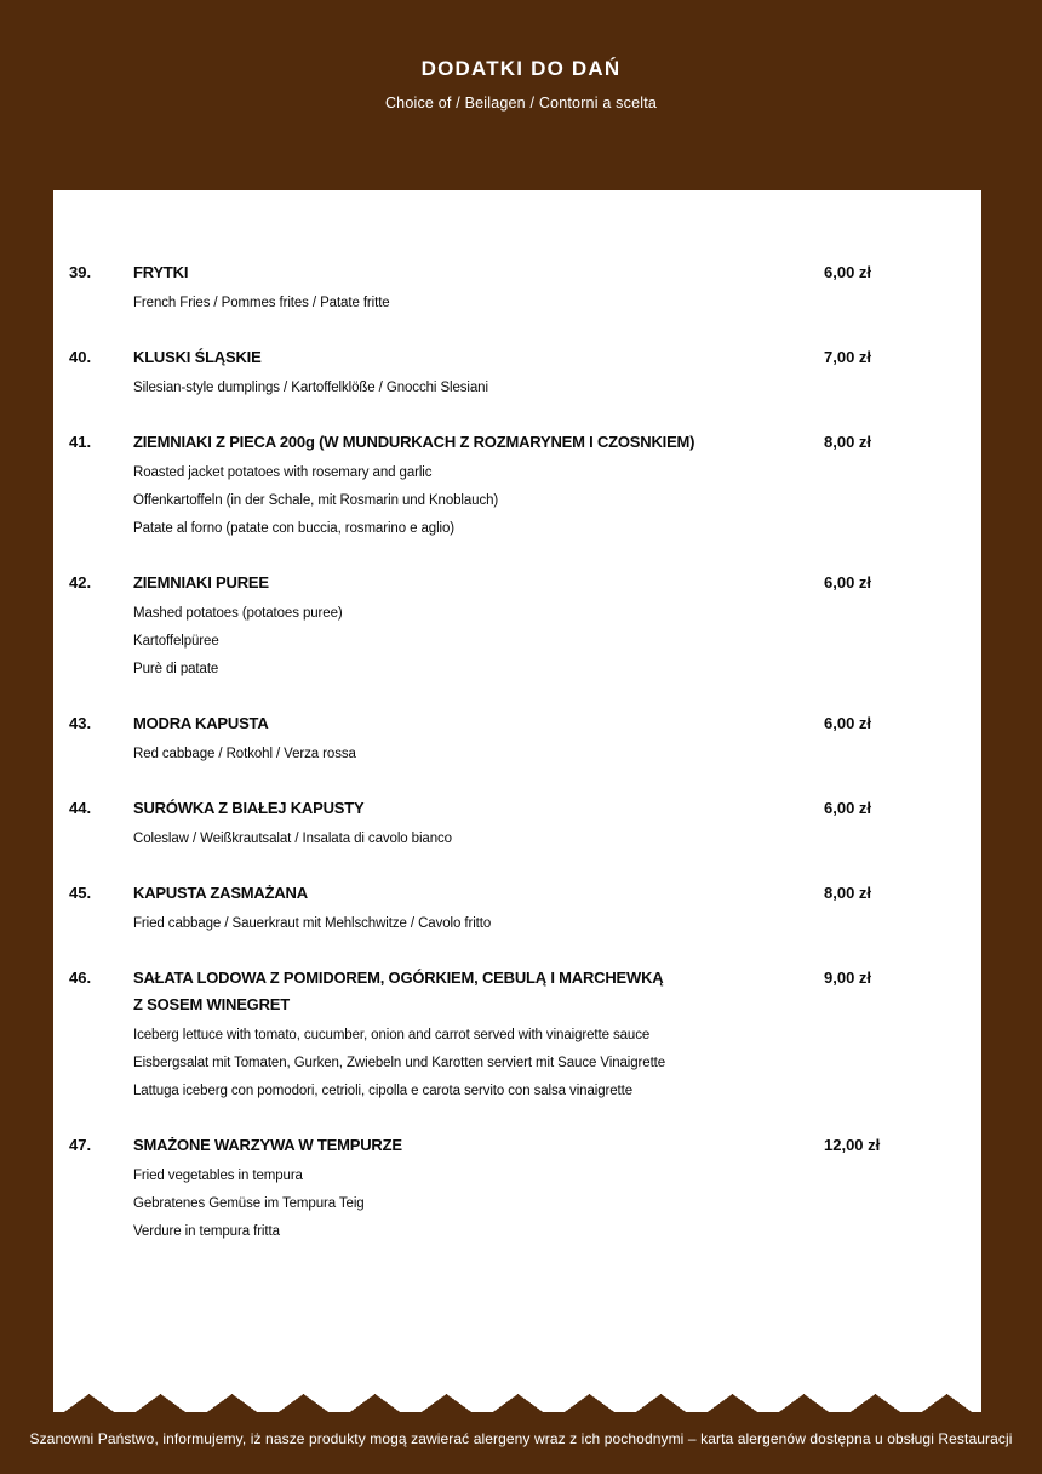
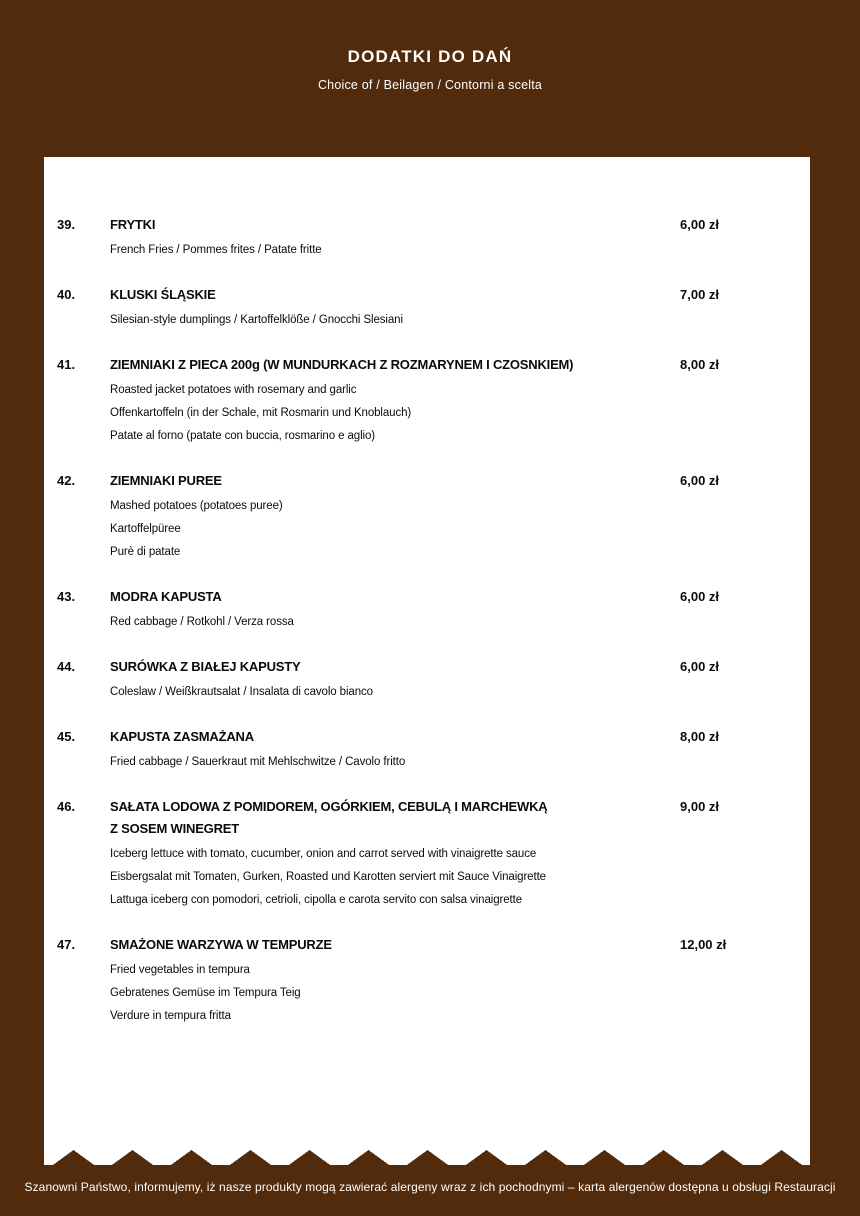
  DODATKI DO DAŃ
  Choice of / Beilagen / Contorni a scelta
  39.
  FRYTKI
  French Fries / Pommes frites / Patate fritte
  6,00 zł
  40.
  KLUSKI ŚLĄSKIE
  Silesian-style dumplings / Kartoffelklöße / Gnocchi Slesiani
  7,00 zł
  41.
  ZIEMNIAKI Z PIECA 200g (W MUNDURKACH Z ROZMARYNEM I CZOSNKIEM)
  Roasted jacket potatoes with rosemary and garlic
  Offenkartoffeln (in der Schale, mit Rosmarin und Knoblauch)
  Patate al forno (patate con buccia, rosmarino e aglio)
  8,00 zł
  42.
  ZIEMNIAKI PUREE
  Mashed potatoes (potatoes puree)
  Kartoffelpüree
  Purè di patate
  6,00 zł
  43.
  MODRA KAPUSTA
  Red cabbage / Rotkohl / Verza rossa
  6,00 zł
  44.
  SURÓWKA Z BIAŁEJ KAPUSTY
  Coleslaw / Weißkrautsalat / Insalata di cavolo bianco
  6,00 zł
  45.
  KAPUSTA ZASMAŻANA
  Fried cabbage / Sauerkraut mit Mehlschwitze / Cavolo fritto
  8,00 zł
  46.
  SAŁATA LODOWA Z POMIDOREM, OGÓRKIEM, CEBULĄ I MARCHEWKĄ
  Z SOSEM WINEGRET
  Iceberg lettuce with tomato, cucumber, onion and carrot served with vinaigrette sauce
- Eisbergsalat mit Tomaten, Gurken, Zwiebeln und Karotten serviert mit Sauce Vinaigrette
+ Eisbergsalat mit Tomaten, Gurken, Roasted und Karotten serviert mit Sauce Vinaigrette
  Lattuga iceberg con pomodori, cetrioli, cipolla e carota servito con salsa vinaigrette
  9,00 zł
  47.
  SMAŻONE WARZYWA W TEMPURZE
  Fried vegetables in tempura
  Gebratenes Gemüse im Tempura Teig
  Verdure in tempura fritta
  12,00 zł
  Szanowni Państwo, informujemy, iż nasze produkty mogą zawierać alergeny wraz z ich pochodnymi – karta alergenów dostępna u obsługi Restauracji
